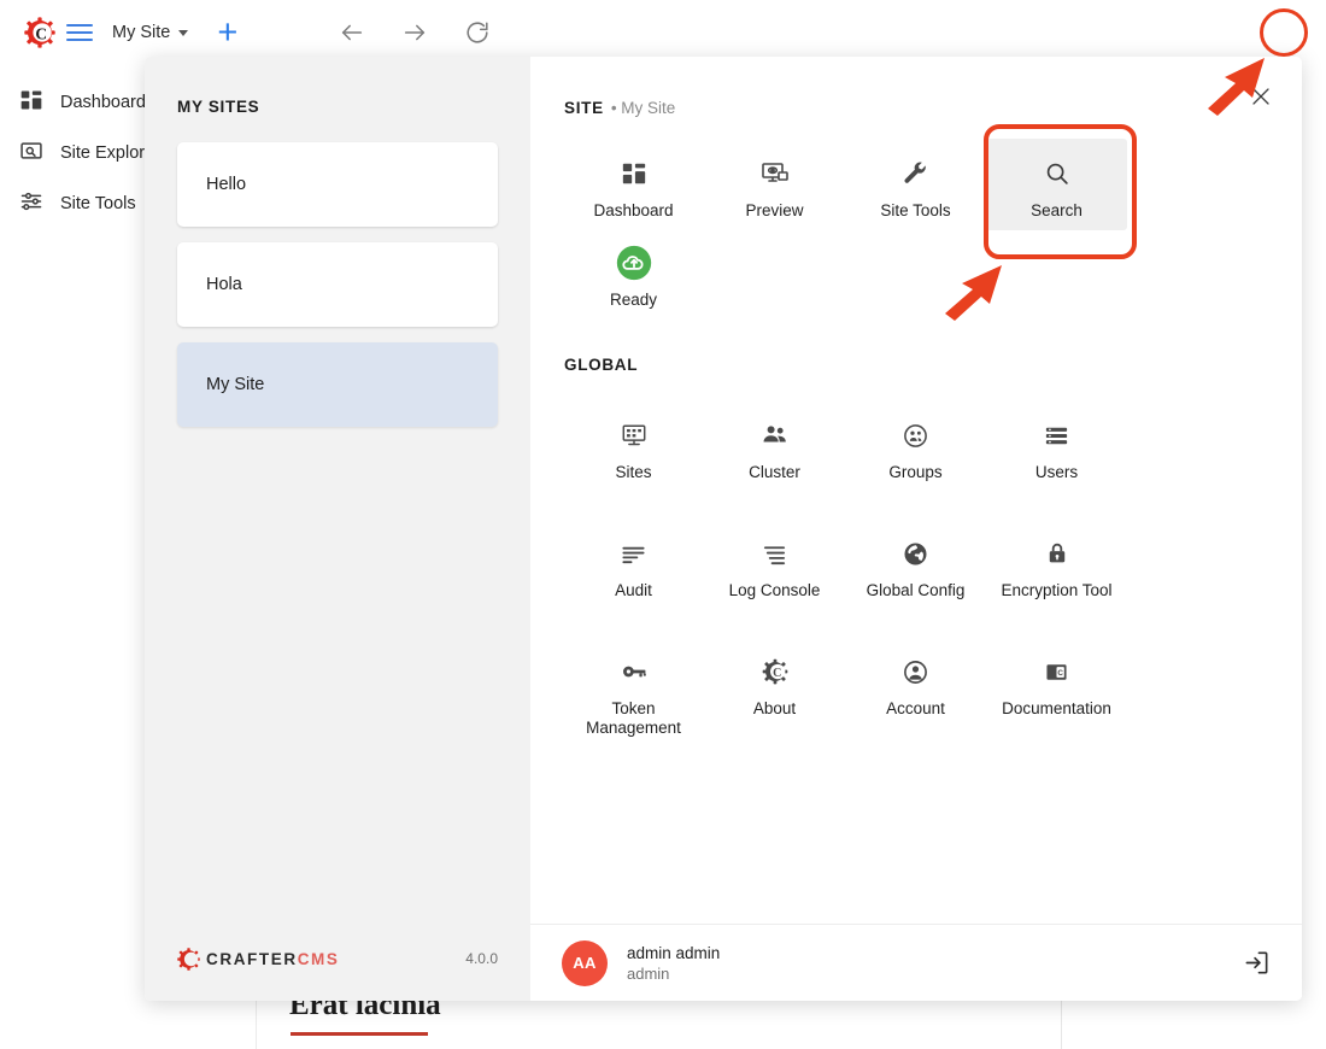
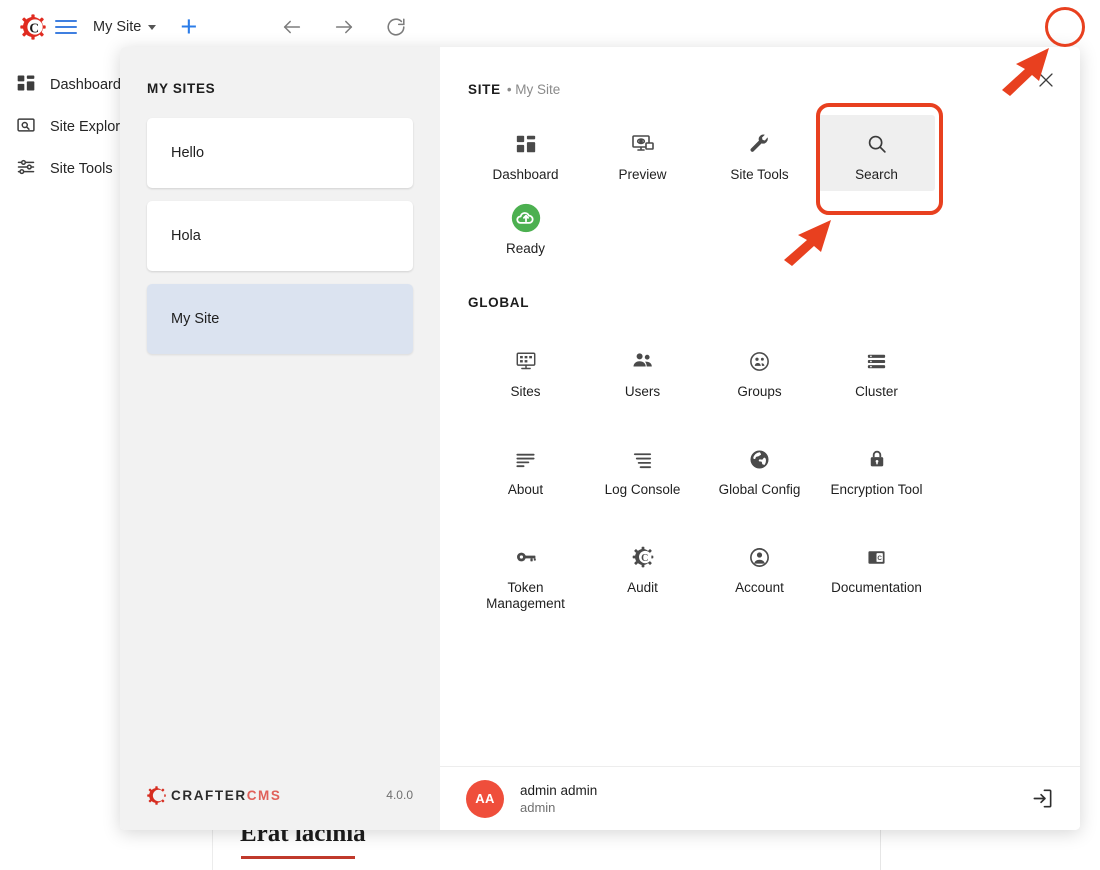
  Erat lacinia
  Dashboard
  Site Explor
  Site Tools
  C
  My Site
  +
  MY SITES
  Hello
  Hola
  My Site
  CRAFTERCMS
  4.0.0
  SITE • My Site
  Dashboard
  Preview
  Site Tools
  Search
  Ready
  GLOBAL
  Sites
- Cluster
+ Users
  Groups
- Users
+ Cluster
- Audit
+ About
  Log Console
  Global Config
  Encryption Tool
  Token Management
  C
- About
+ Audit
  Account
  Documentation
  AA
  admin admin
  admin
